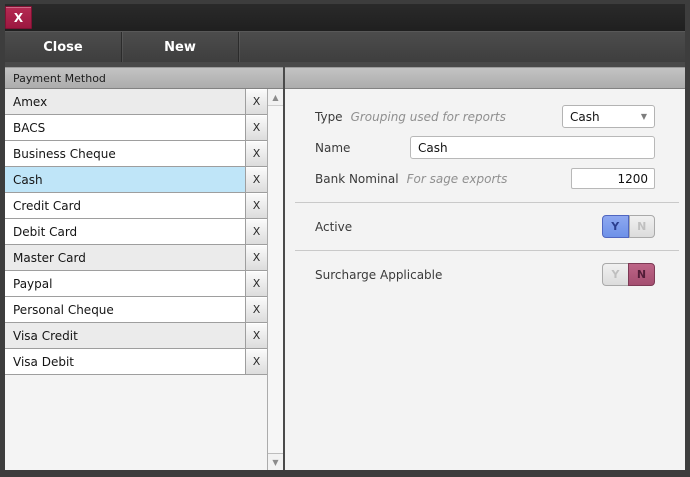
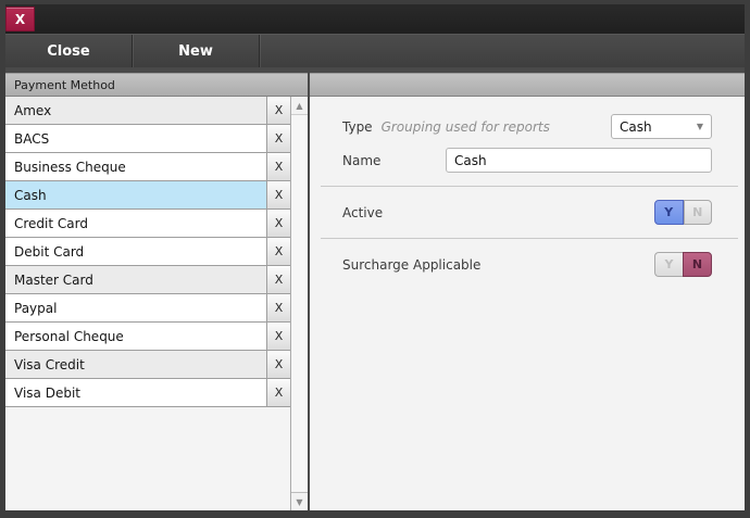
  X
  Close
  New
  Payment Method
  Amex
  X
  BACS
  X
  Business Cheque
  X
  Cash
  X
  Credit Card
  X
  Debit Card
  X
  Master Card
  X
  Paypal
  X
  Personal Cheque
  X
  Visa Credit
  X
  Visa Debit
  X
  ▲
  ▼
  Type
  Grouping used for reports
  Cash
  ▼
  Name
  Cash
- Bank Nominal
- For sage exports
- 1200
  Active
  Y
  N
  Surcharge Applicable
  Y
  N
